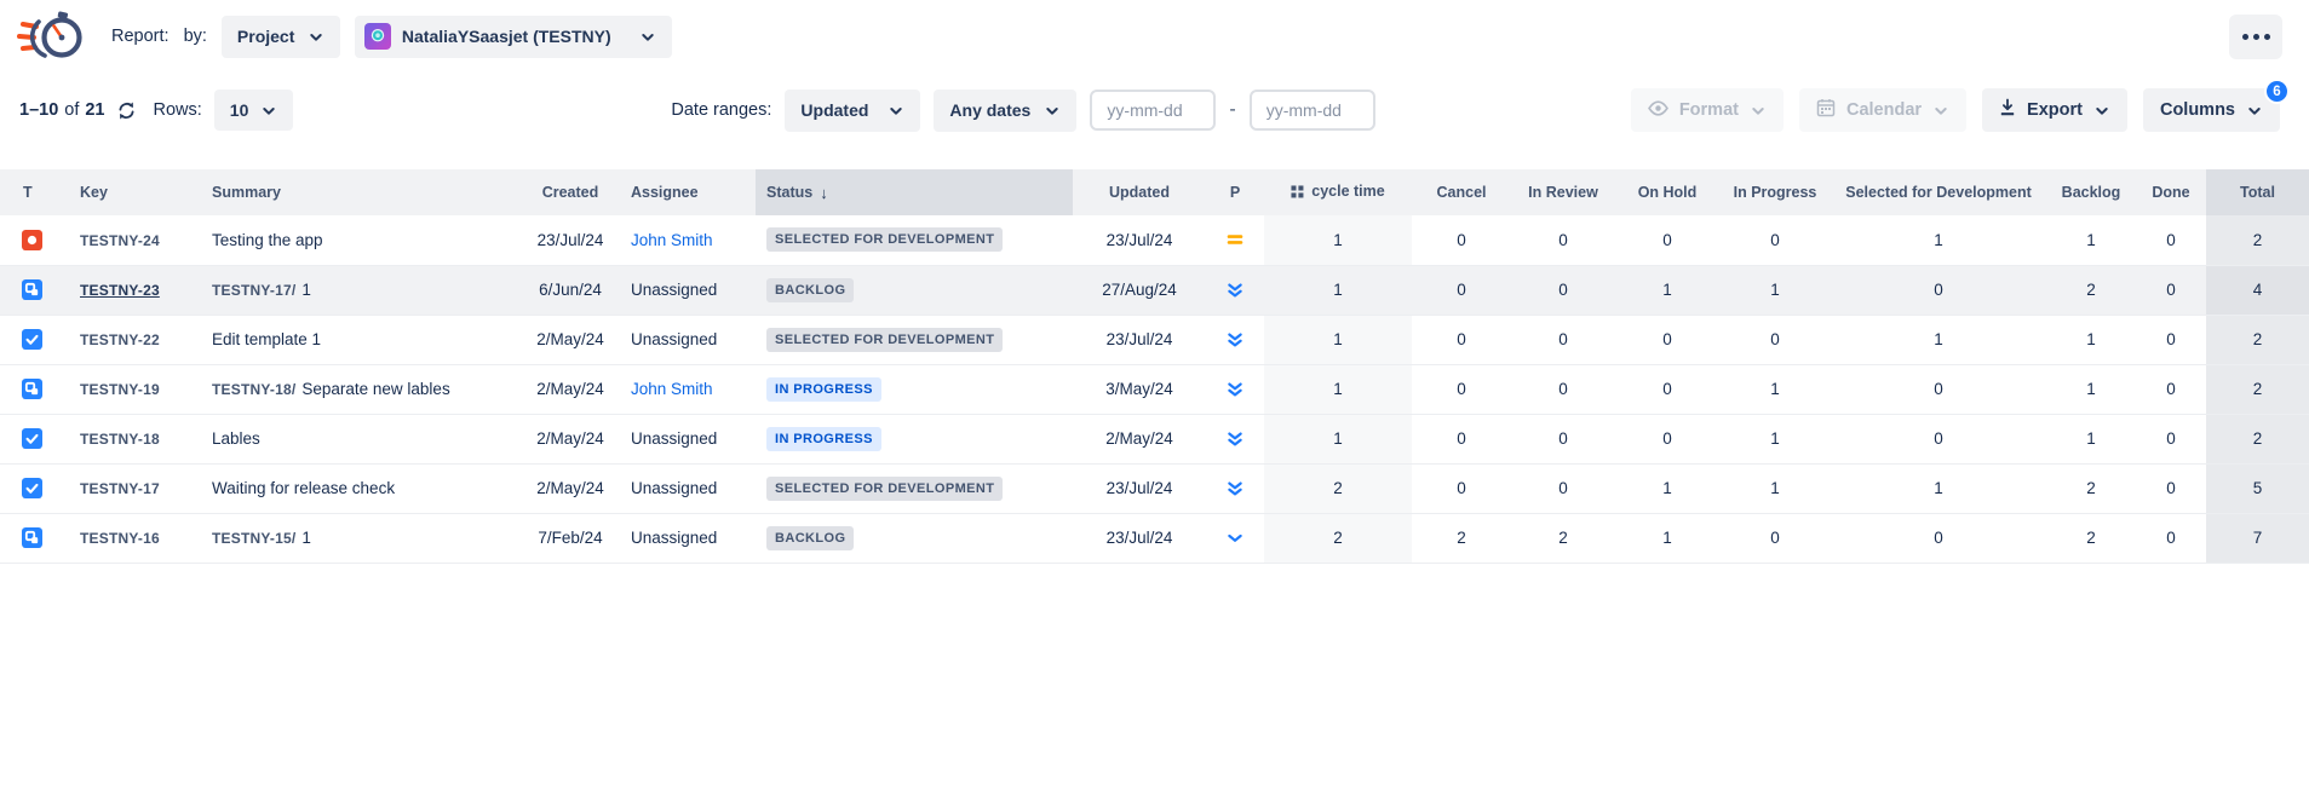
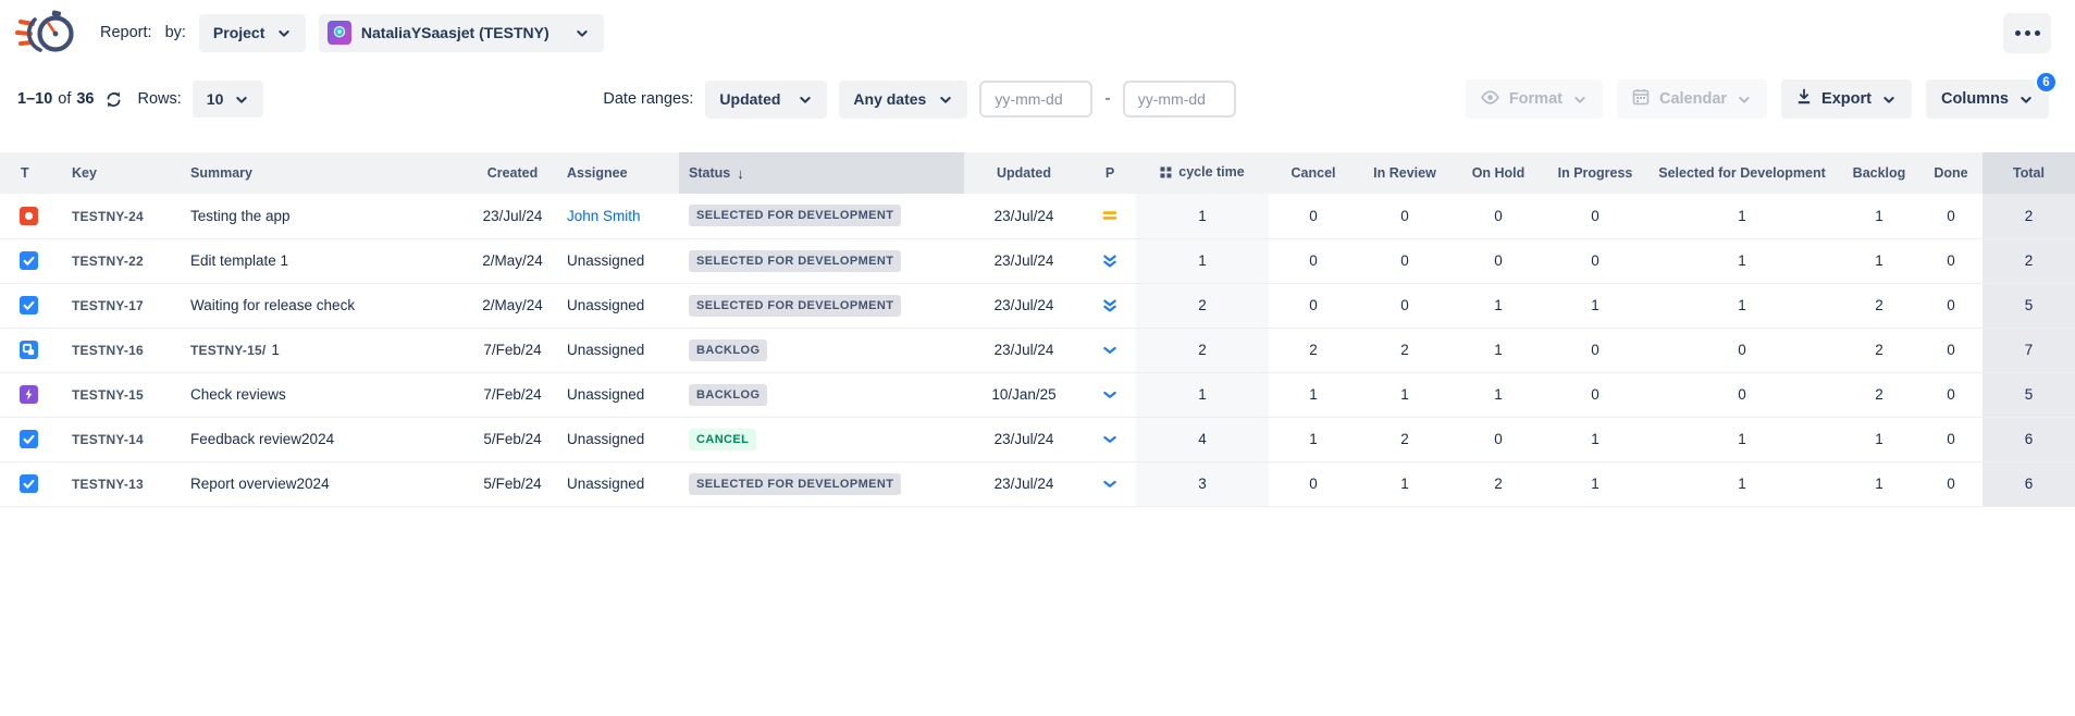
  Report:
  by:
  Project
  NataliaYSaasjet (TESTNY)
  1–10
  of
- 21
+ 36
  Rows:
  10
  Date ranges:
  Updated
  Any dates
  yy-mm-dd
  -
  yy-mm-dd
  Format
  Calendar
  Export
  Columns
  6
  T	Key	Summary	Created	Assignee	Status ↓	Updated	P	cycle time	Cancel	In Review	On Hold	In Progress	Selected for Development	Backlog	Done	Total
  	TESTNY-24	Testing the app	23/Jul/24	John Smith	SELECTED FOR DEVELOPMENT	23/Jul/24		1	0	0	0	0	1	1	0	2
- 	TESTNY-23	TESTNY-17/ 1	6/Jun/24	Unassigned	BACKLOG	27/Aug/24		1	0	0	1	1	0	2	0	4
  	TESTNY-22	Edit template 1	2/May/24	Unassigned	SELECTED FOR DEVELOPMENT	23/Jul/24		1	0	0	0	0	1	1	0	2
- 	TESTNY-19	TESTNY-18/ Separate new lables	2/May/24	John Smith	IN PROGRESS	3/May/24		1	0	0	0	1	0	1	0	2
- 	TESTNY-18	Lables	2/May/24	Unassigned	IN PROGRESS	2/May/24		1	0	0	0	1	0	1	0	2
  	TESTNY-17	Waiting for release check	2/May/24	Unassigned	SELECTED FOR DEVELOPMENT	23/Jul/24		2	0	0	1	1	1	2	0	5
  	TESTNY-16	TESTNY-15/ 1	7/Feb/24	Unassigned	BACKLOG	23/Jul/24		2	2	2	1	0	0	2	0	7
+ 	TESTNY-15	Check reviews	7/Feb/24	Unassigned	BACKLOG	10/Jan/25		1	1	1	1	0	0	2	0	5
+ 	TESTNY-14	Feedback review2024	5/Feb/24	Unassigned	CANCEL	23/Jul/24		4	1	2	0	1	1	1	0	6
+ 	TESTNY-13	Report overview2024	5/Feb/24	Unassigned	SELECTED FOR DEVELOPMENT	23/Jul/24		3	0	1	2	1	1	1	0	6
